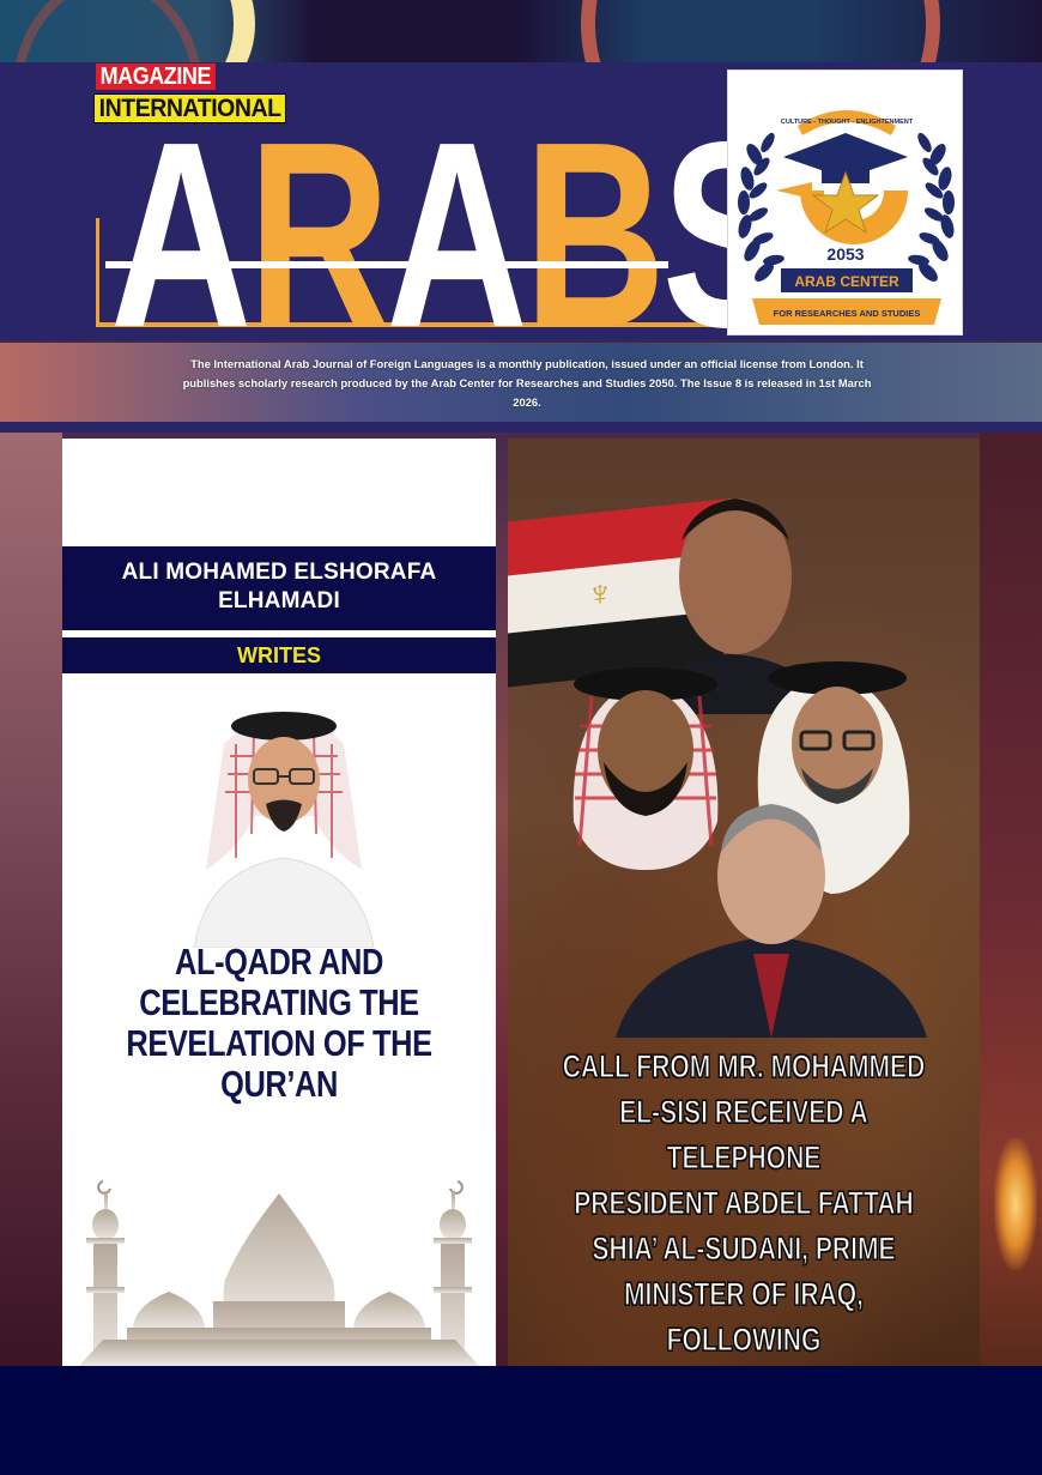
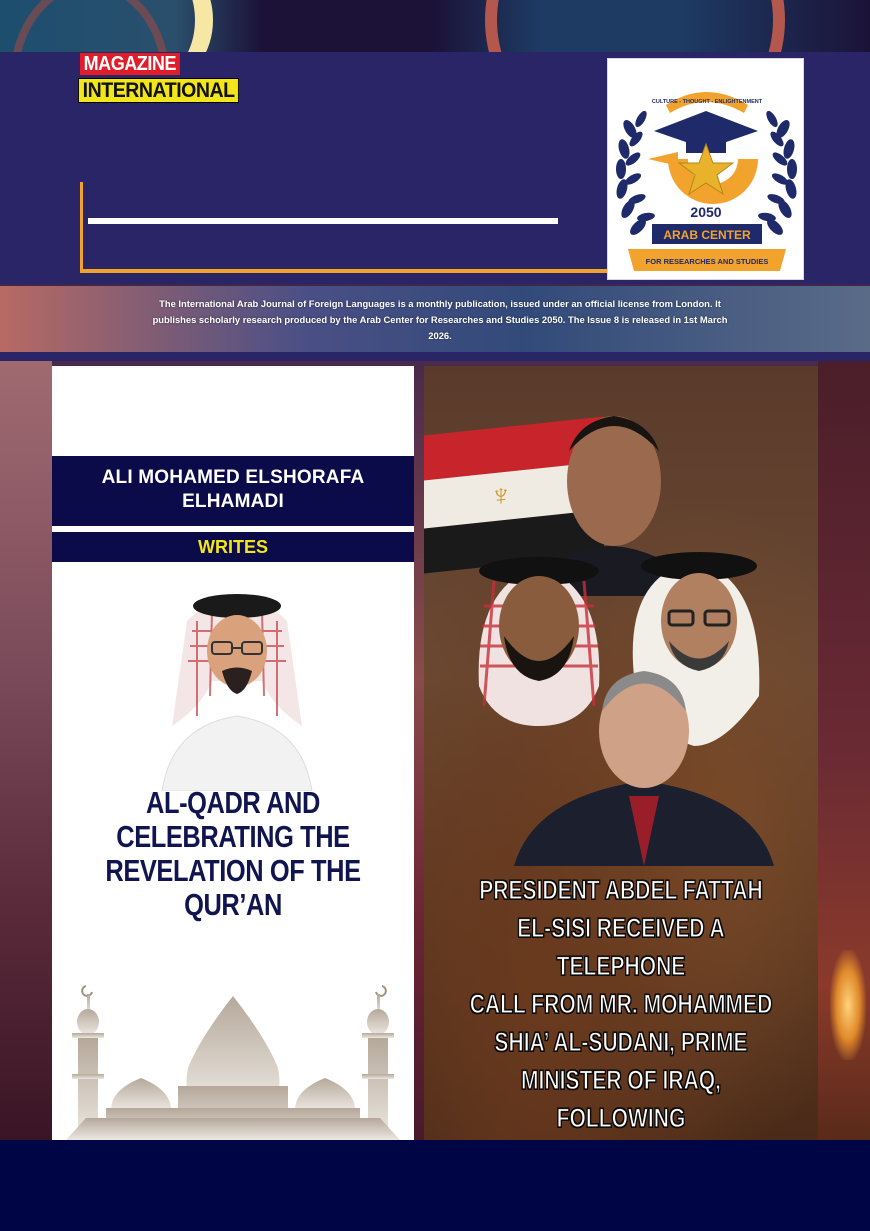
  MAGAZINE
  INTERNATIONAL
- ARABS
- 2053
+ 2050
  ARAB CENTER
  FOR RESEARCHES AND STUDIES
  The International Arab Journal of Foreign Languages is a monthly publication, issued under an official license from London. It publishes scholarly research produced by the Arab Center for Researches and Studies 2050. The Issue 8 is released in 1st March 2026.
  ALI MOHAMED ELSHORAFA ELHAMADI
  WRITES
  AL-QADR AND
  CELEBRATING THE
  REVELATION OF THE
  QUR’AN
- CALL FROM MR. MOHAMMED
+ PRESIDENT ABDEL FATTAH
  EL-SISI RECEIVED A TELEPHONE
- PRESIDENT ABDEL FATTAH
+ CALL FROM MR. MOHAMMED
  SHIA’ AL-SUDANI, PRIME
  MINISTER OF IRAQ, FOLLOWING
